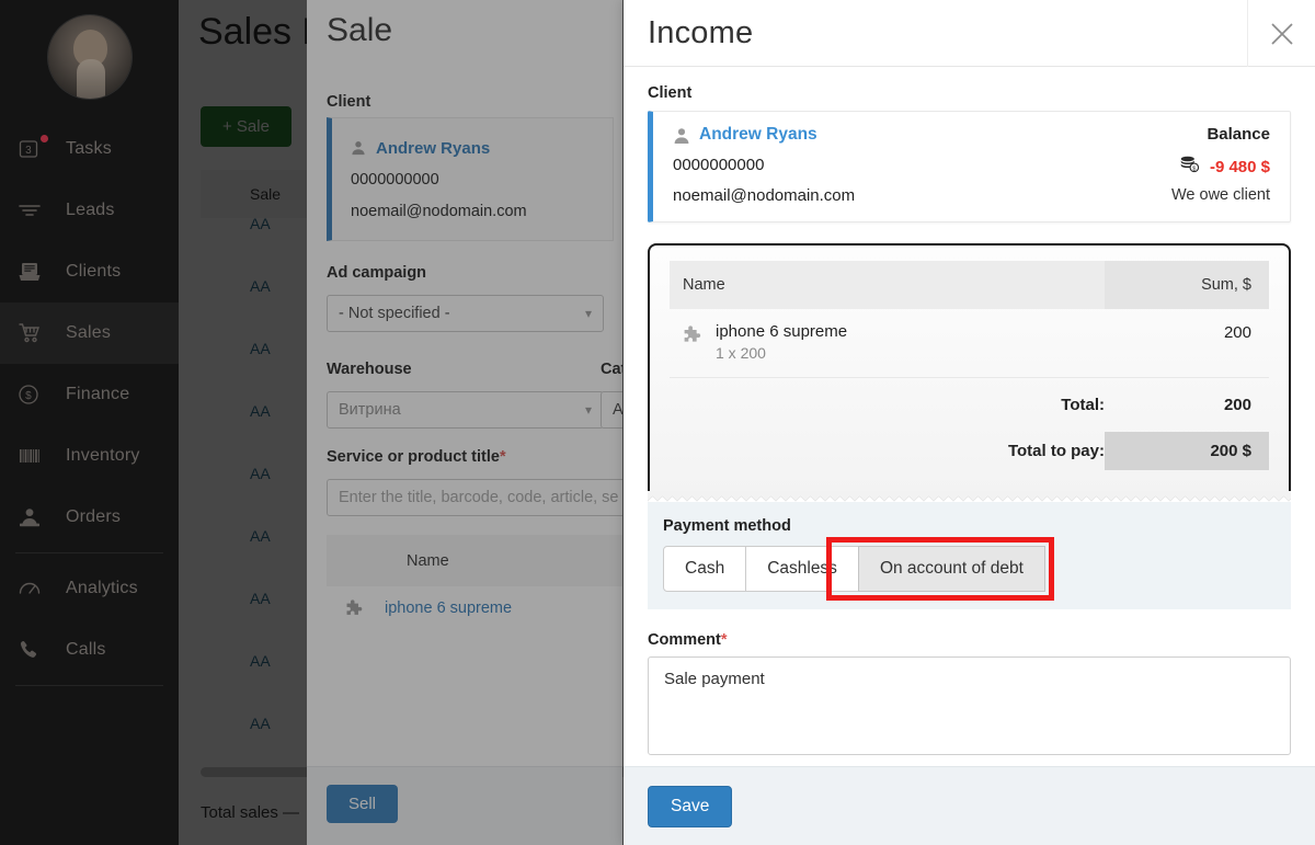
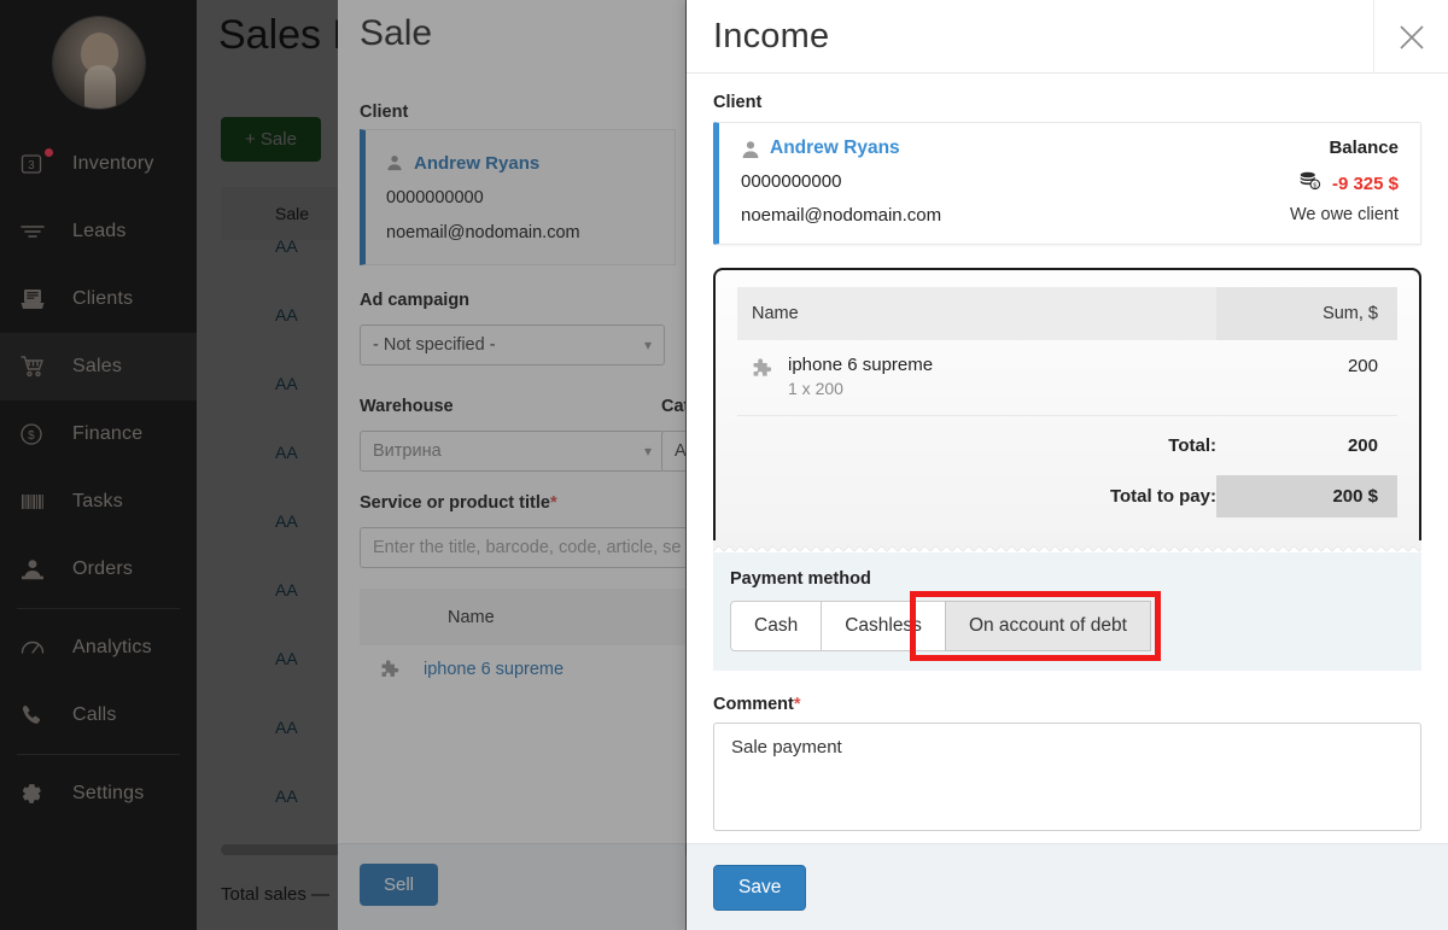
  Sales
  + Sale
  Sale
  AA
  AA
  AA
  AA
  AA
  AA
  AA
  AA
  AA
  Total sales —
  Sale
  Client
  Andrew Ryans
  0000000000
  noemail@nodomain.com
  Ad campaign
  - Not specified -
  ▾
  Warehouse
  Витрина
  ▾
  Service or product title*
  Enter the title, barcode, code, article, se
  Name
  iphone 6 supreme
  Sell
  Income
  Client
  Andrew Ryans
  0000000000
  noemail@nodomain.com
  Balance
- -9 480 $
+ -9 325 $
  We owe client
  Name
  Sum, $
  iphone 6 supreme
  1 x 200
  200
  Total:
  200
  Total to pay:
  200 $
  Payment method
  Cash
  Cashless
  On account of debt
  Comment*
  Sale payment
  Save
  3
- Tasks
+ Inventory
  Leads
  Clients
  Sales
  $
  Finance
- Inventory
+ Tasks
  Orders
  Analytics
  Calls
+ Settings
